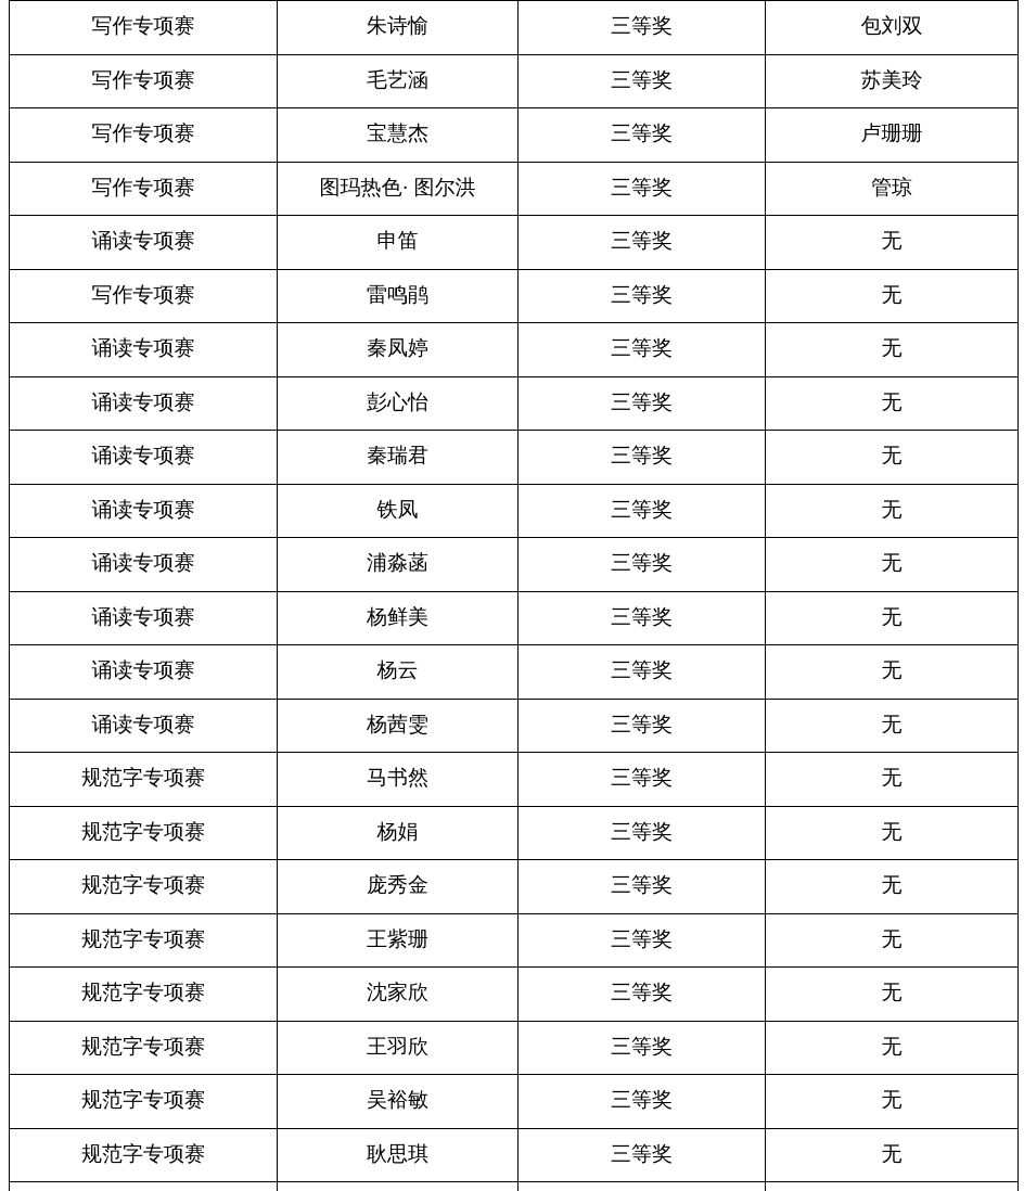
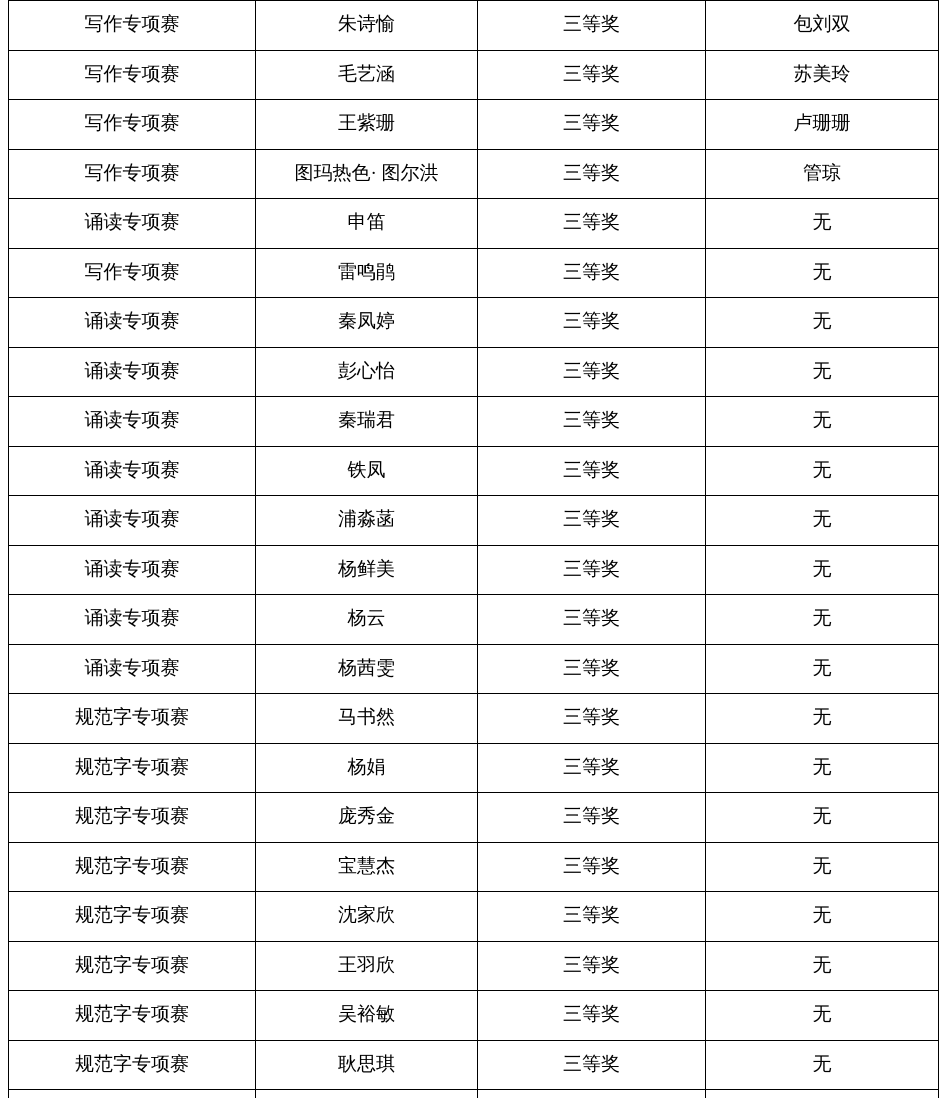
  写作专项赛	朱诗愉	三等奖	包刘双
  写作专项赛	毛艺涵	三等奖	苏美玲
- 写作专项赛	宝慧杰	三等奖	卢珊珊
+ 写作专项赛	王紫珊	三等奖	卢珊珊
  写作专项赛	图玛热色· 图尔洪	三等奖	管琼
  诵读专项赛	申笛	三等奖	无
  写作专项赛	雷鸣鹃	三等奖	无
  诵读专项赛	秦凤婷	三等奖	无
  诵读专项赛	彭心怡	三等奖	无
  诵读专项赛	秦瑞君	三等奖	无
  诵读专项赛	铁凤	三等奖	无
  诵读专项赛	浦淼菡	三等奖	无
  诵读专项赛	杨鲜美	三等奖	无
  诵读专项赛	杨云	三等奖	无
  诵读专项赛	杨茜雯	三等奖	无
  规范字专项赛	马书然	三等奖	无
  规范字专项赛	杨娟	三等奖	无
  规范字专项赛	庞秀金	三等奖	无
- 规范字专项赛	王紫珊	三等奖	无
+ 规范字专项赛	宝慧杰	三等奖	无
  规范字专项赛	沈家欣	三等奖	无
  规范字专项赛	王羽欣	三等奖	无
  规范字专项赛	吴裕敏	三等奖	无
  规范字专项赛	耿思琪	三等奖	无
